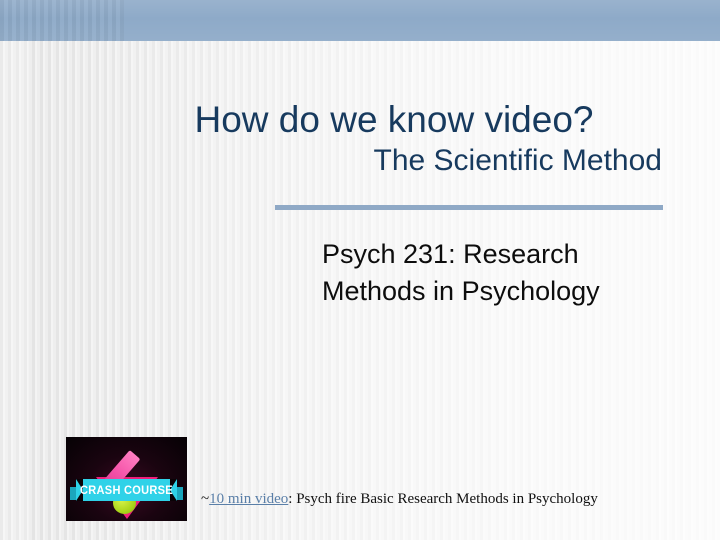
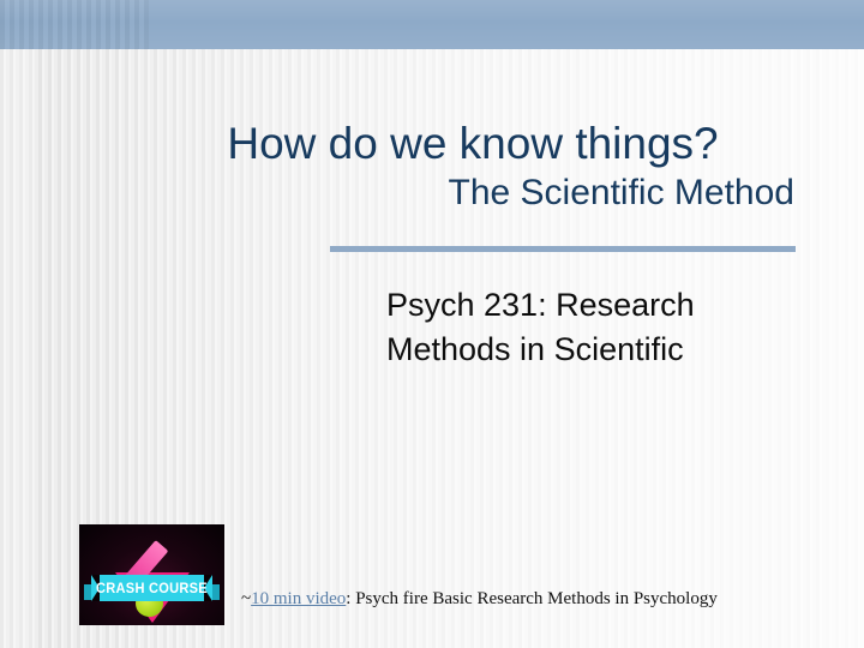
- How do we know video?
+ How do we know things?
  The Scientific Method
- Psych 231: Research Methods in Psychology
+ Psych 231: Research Methods in Scientific
  CRASH COURSE
  ~10 min video: Psych fire Basic Research Methods in Psychology
